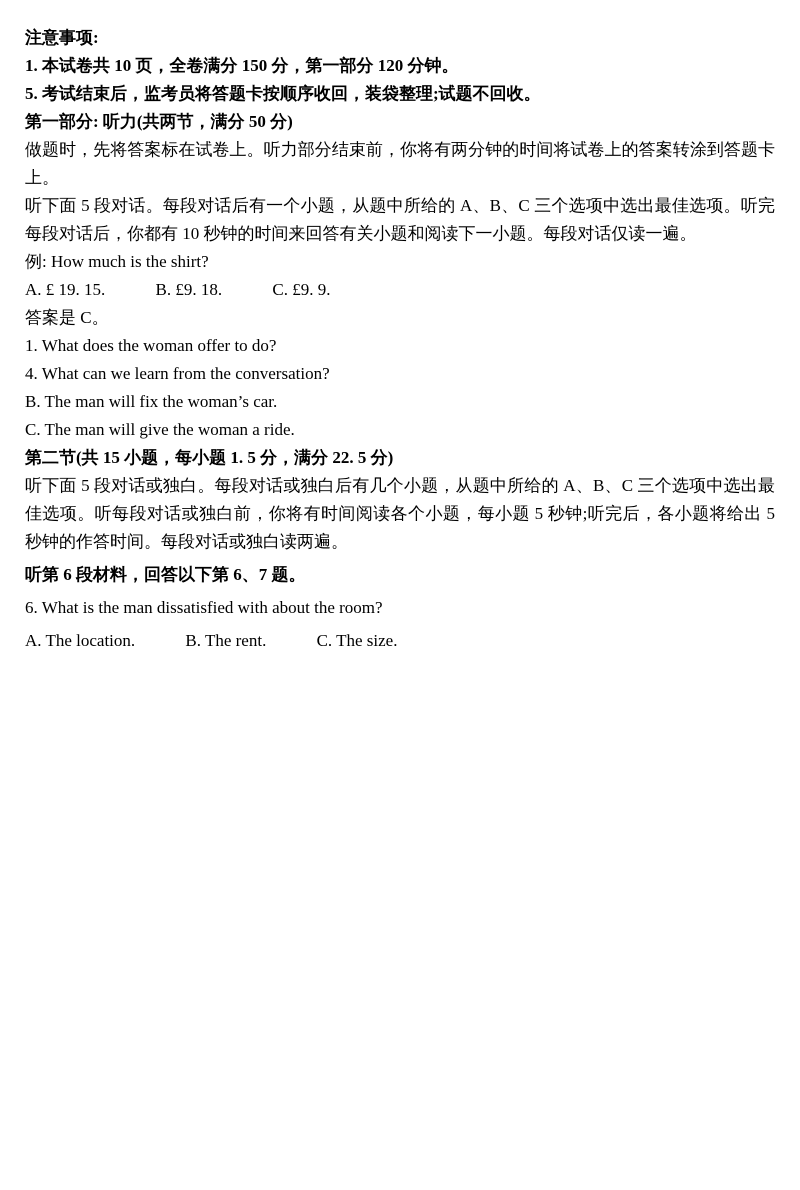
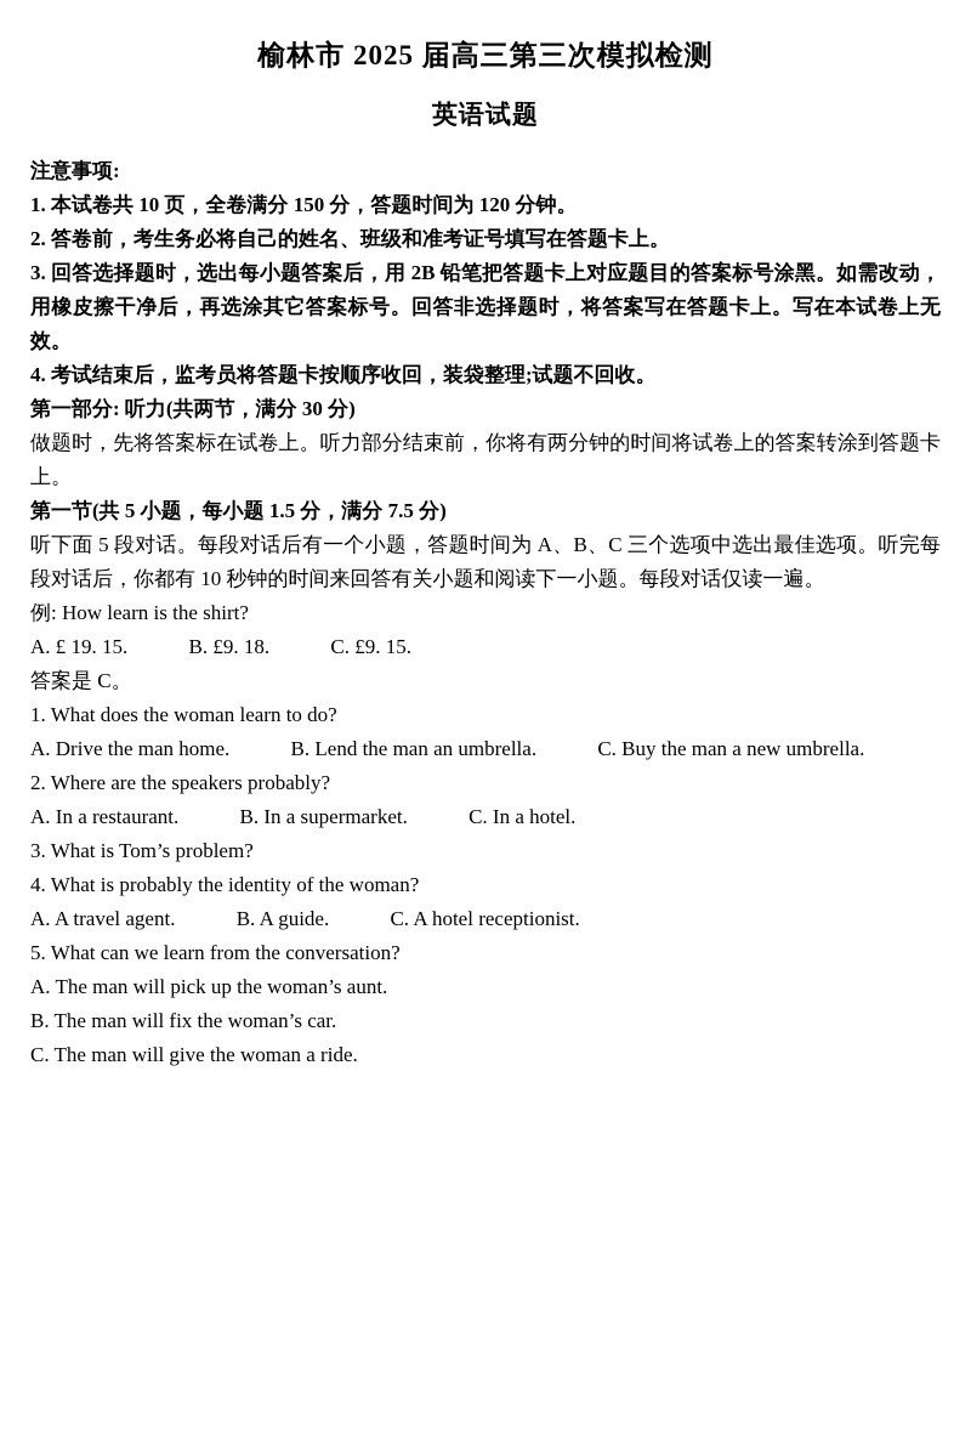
+ 榆林市 2025 届高三第三次模拟检测
+ 英语试题
  注意事项:
- 1. 本试卷共 10 页，全卷满分 150 分，第一部分 120 分钟。
+ 1. 本试卷共 10 页，全卷满分 150 分，答题时间为 120 分钟。
+ 2. 答卷前，考生务必将自己的姓名、班级和准考证号填写在答题卡上。
+ 3. 回答选择题时，选出每小题答案后，用 2B 铅笔把答题卡上对应题目的答案标号涂黑。如需改动，用橡皮擦干净后，再选涂其它答案标号。回答非选择题时，将答案写在答题卡上。写在本试卷上无效。
- 5. 考试结束后，监考员将答题卡按顺序收回，装袋整理;试题不回收。
+ 4. 考试结束后，监考员将答题卡按顺序收回，装袋整理;试题不回收。
- 第一部分: 听力(共两节，满分 50 分)
+ 第一部分: 听力(共两节，满分 30 分)
  做题时，先将答案标在试卷上。听力部分结束前，你将有两分钟的时间将试卷上的答案转涂到答题卡上。
+ 第一节(共 5 小题，每小题 1.5 分，满分 7.5 分)
- 听下面 5 段对话。每段对话后有一个小题，从题中所给的 A、B、C 三个选项中选出最佳选项。听完每段对话后，你都有 10 秒钟的时间来回答有关小题和阅读下一小题。每段对话仅读一遍。
+ 听下面 5 段对话。每段对话后有一个小题，答题时间为 A、B、C 三个选项中选出最佳选项。听完每段对话后，你都有 10 秒钟的时间来回答有关小题和阅读下一小题。每段对话仅读一遍。
- 例: How much is the shirt?
+ 例: How learn is the shirt?
- A. £ 19. 15. B. £9. 18. C. £9. 9.
+ A. £ 19. 15. B. £9. 18. C. £9. 15.
  答案是 C。
- 1. What does the woman offer to do?
+ 1. What does the woman learn to do?
+ A. Drive the man home. B. Lend the man an umbrella. C. Buy the man a new umbrella.
+ 2. Where are the speakers probably?
+ A. In a restaurant. B. In a supermarket. C. In a hotel.
+ 3. What is Tom’s problem?
+ 4. What is probably the identity of the woman?
+ A. A travel agent. B. A guide. C. A hotel receptionist.
- 4. What can we learn from the conversation?
+ 5. What can we learn from the conversation?
+ A. The man will pick up the woman’s aunt.
  B. The man will fix the woman’s car.
  C. The man will give the woman a ride.
- 第二节(共 15 小题，每小题 1. 5 分，满分 22. 5 分)
- 听下面 5 段对话或独白。每段对话或独白后有几个小题，从题中所给的 A、B、C 三个选项中选出最佳选项。听每段对话或独白前，你将有时间阅读各个小题，每小题 5 秒钟;听完后，各小题将给出 5 秒钟的作答时间。每段对话或独白读两遍。
- 听第 6 段材料，回答以下第 6、7 题。
- 6. What is the man dissatisfied with about the room?
- A. The location. B. The rent. C. The size.
